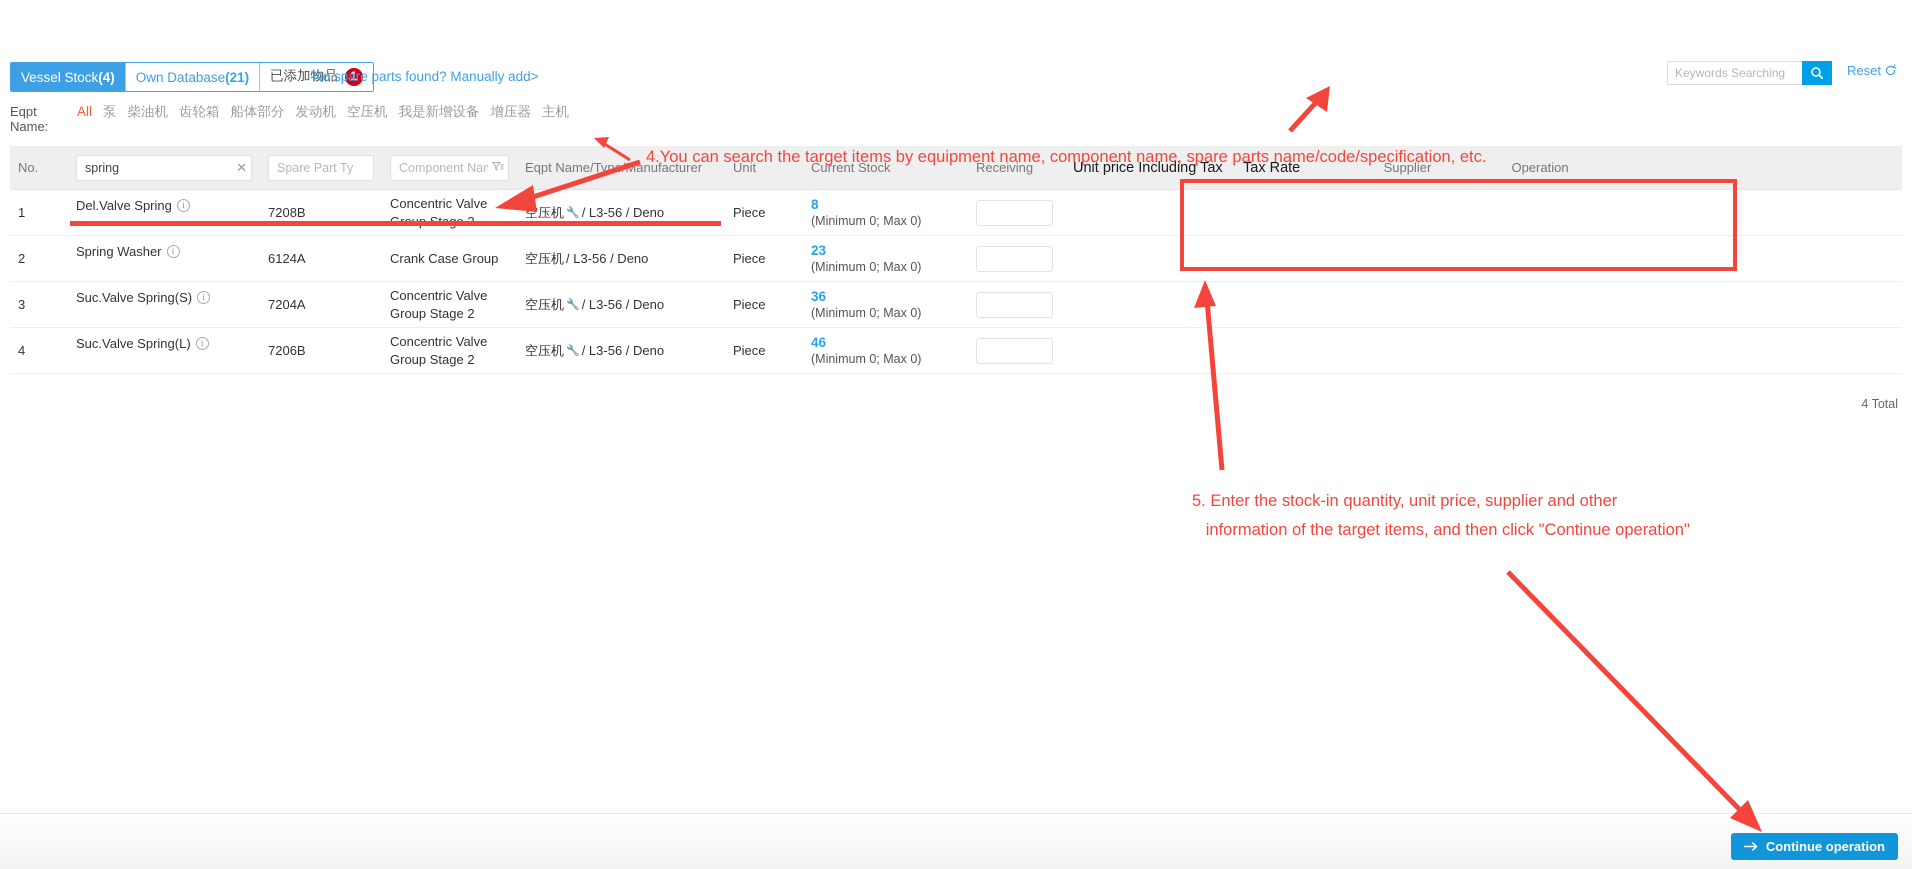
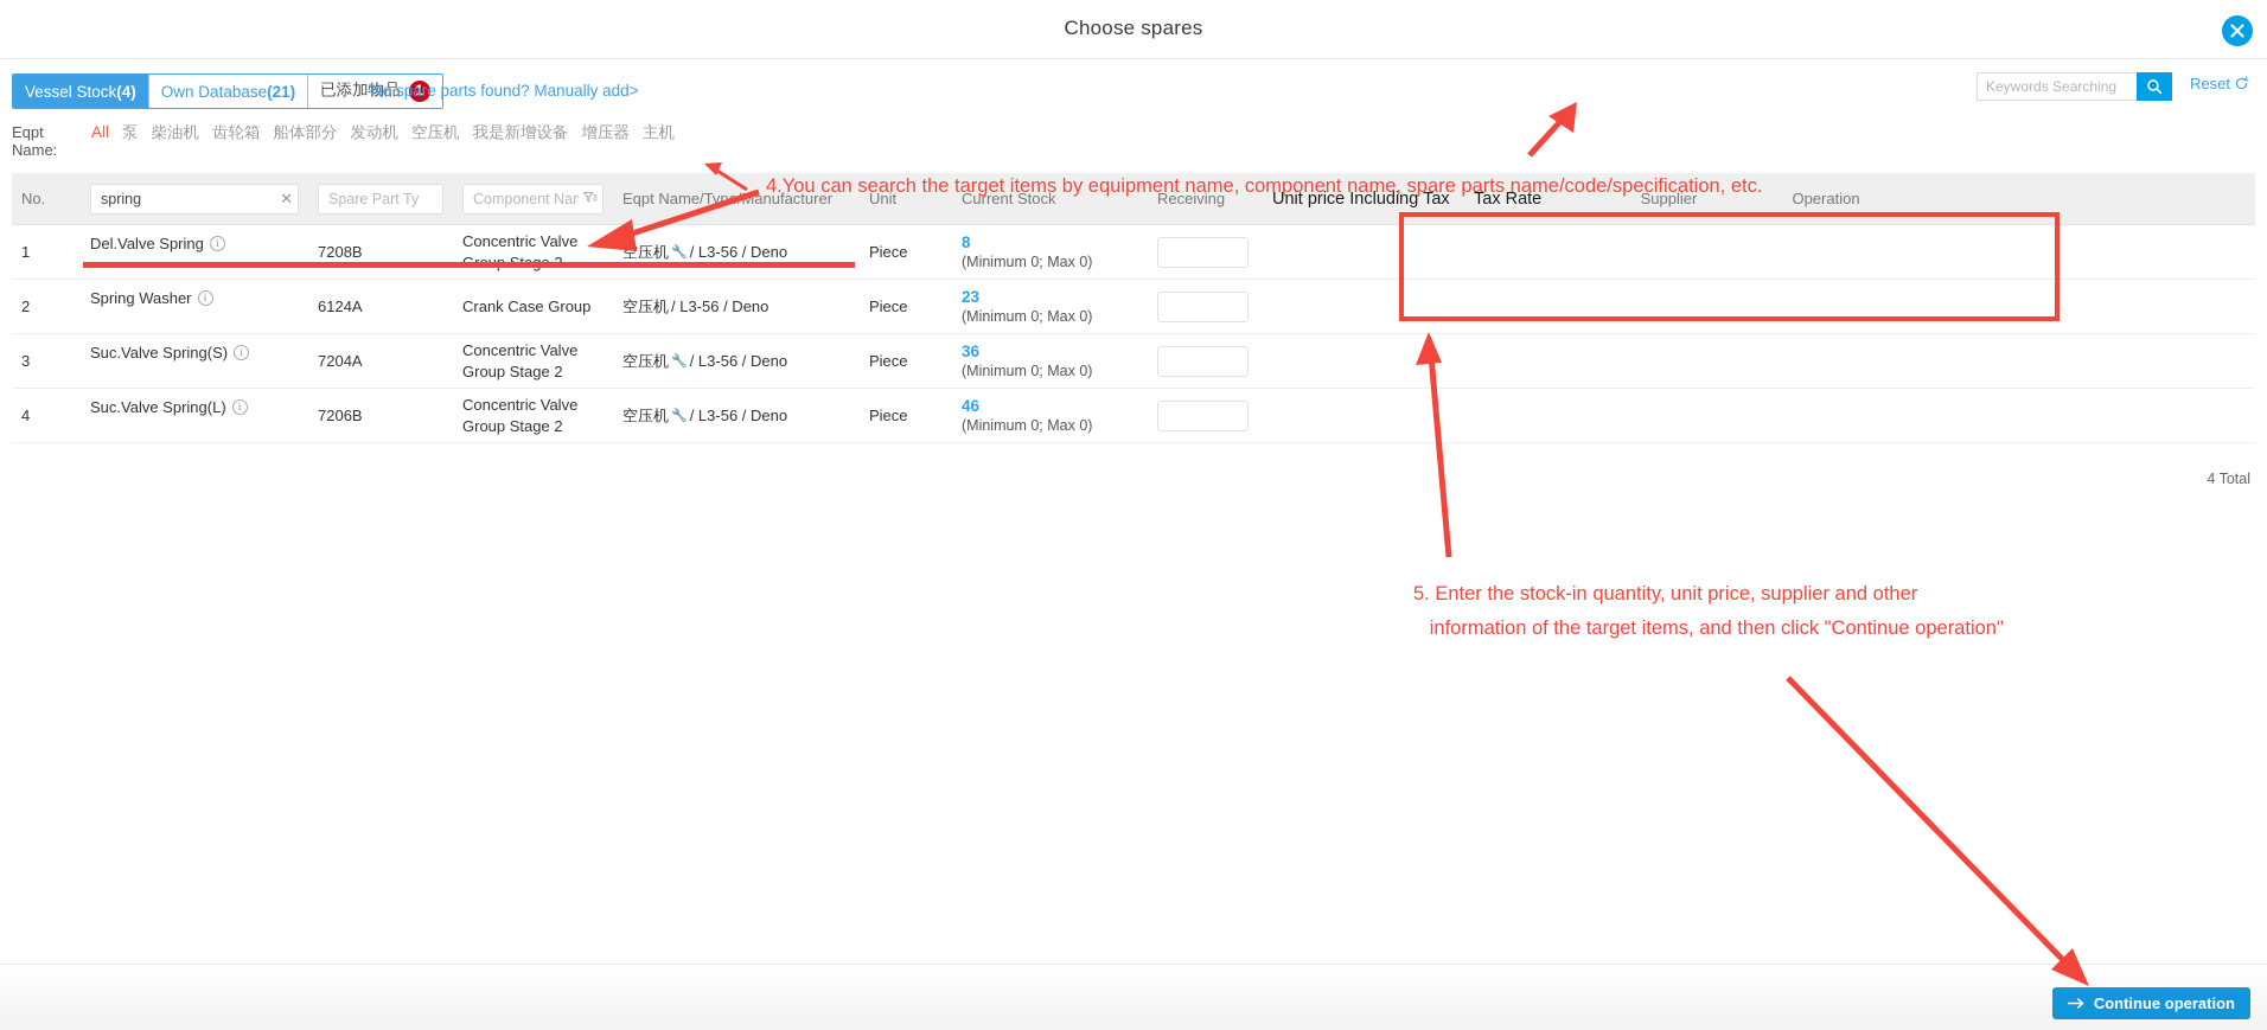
+ Choose spares
  Vessel Stock
  (4)
  Own Database
  (21)
  已添加物品
  1
  No spare parts found? Manually add>
  Keywords Searching
  Reset
  Eqpt
  Name:
  All
  泵
  柴油机
  齿轮箱
  船体部分
  发动机
  空压机
  我是新增设备
  增压器
  主机
  No.
  spring
  ✕
  Spare Part Ty
  Component Na
  Eqpt Name/Typanufacturer
  Unit
  Current Stock
  Receiving
  Unit price Including Tax
  Tax Rate
  Supplier
  Operation
  1
  Del.Valve Spring
  i
  7208B
  空压机
  🔧
  / L3-56 / Deno
  Piece
  8
  (Minimum 0; Max 0)
  2
  Spring Washer
  i
  6124A
  Crank Case Group
  空压机
  / L3-56 / Deno
  Piece
  23
  (Minimum 0; Max 0)
  3
  Suc.Valve Spring(S)
  i
  7204A
  Concentric Valve Group Stage 2
  空压机
  🔧
  / L3-56 / Deno
  Piece
  36
  (Minimum 0; Max 0)
  4
  Suc.Valve Spring(L)
  i
  7206B
  Concentric Valve Group Stage 2
  空压机
  🔧
  / L3-56 / Deno
  Piece
  46
  (Minimum 0; Max 0)
  4 Total
  Continue operation
  4.You can search the target items by equipment name, component name, spare parts name/code/specification, etc.
  5. Enter the stock-in quantity, unit price, supplier and other
  information of the target items, and then click "Continue operation"
